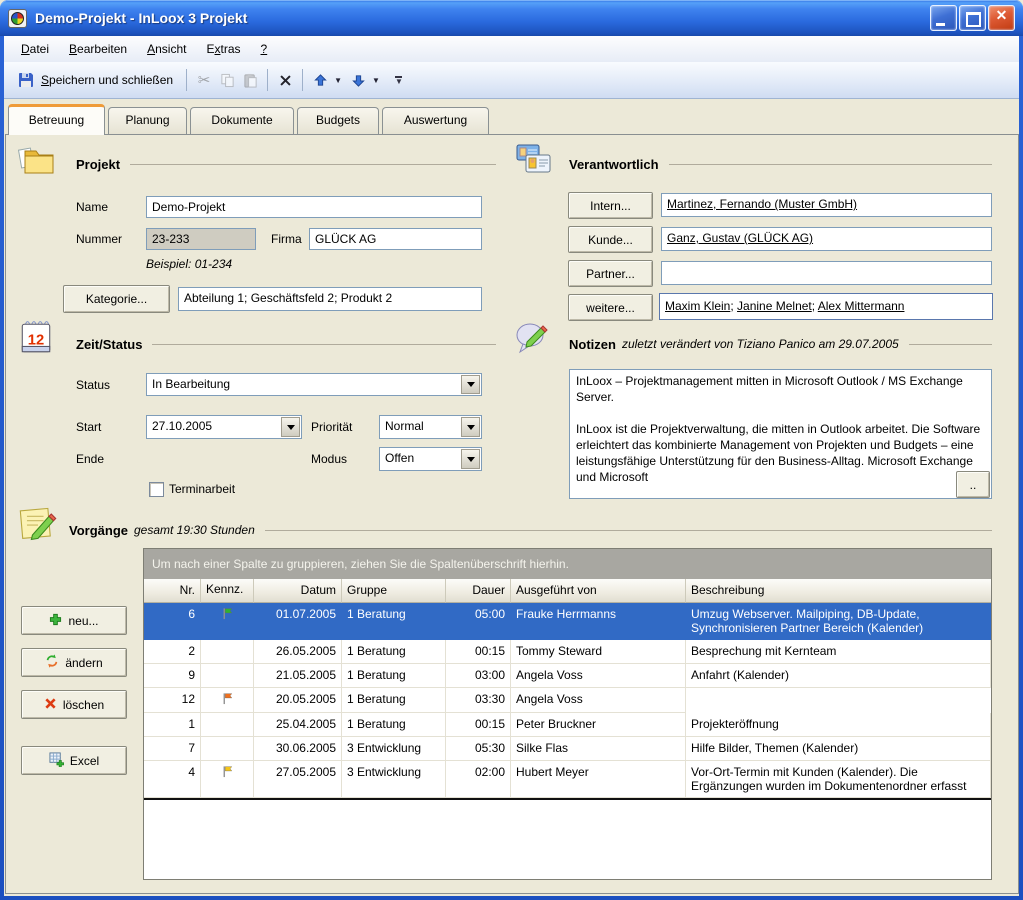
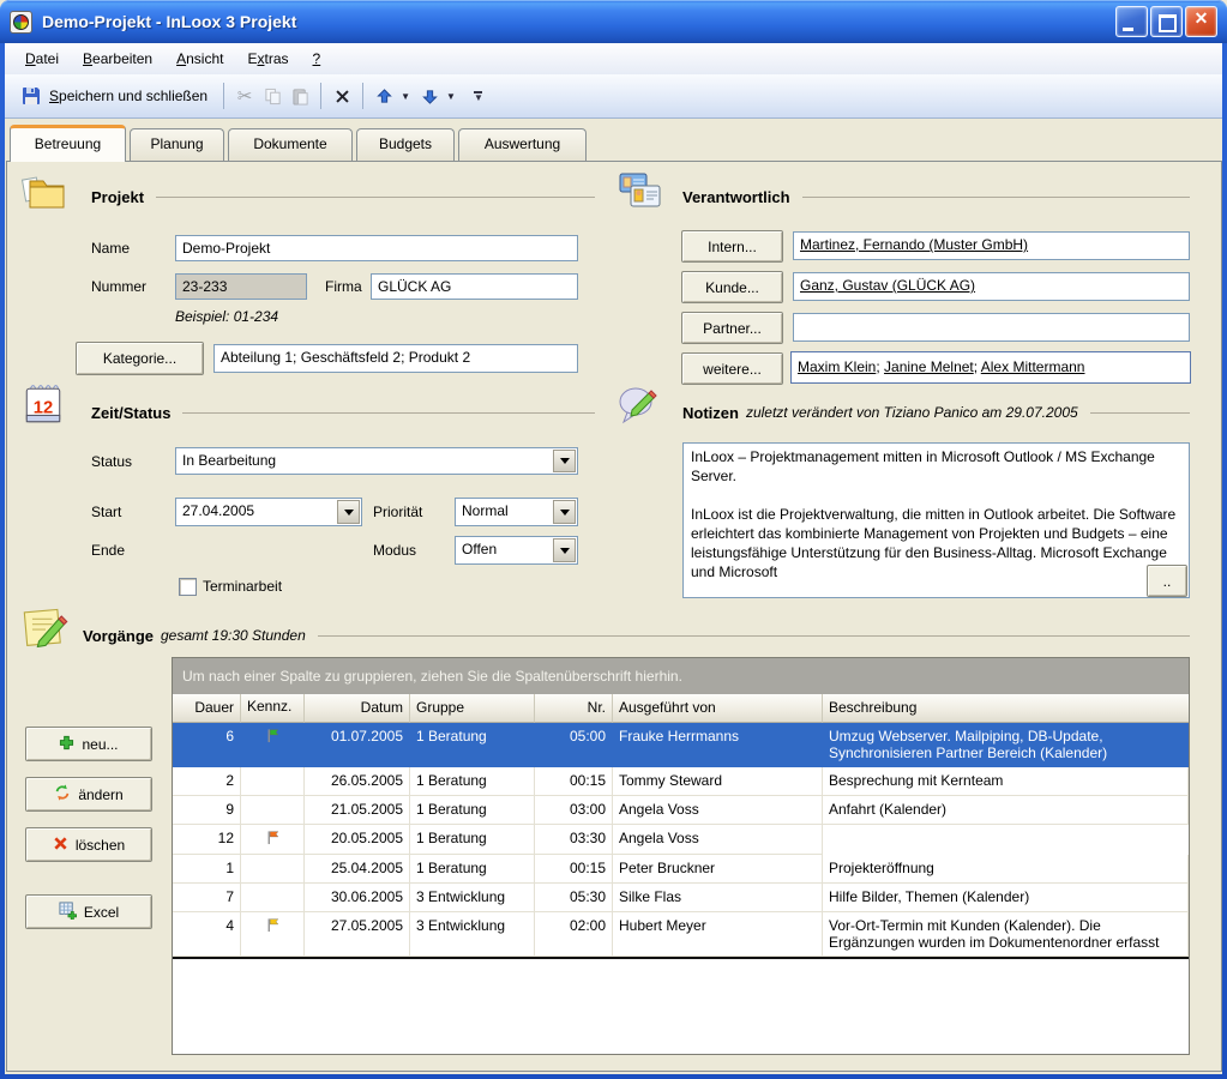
  Demo-Projekt - InLoox 3 Projekt
  ✕
  Datei
  Bearbeiten
  Ansicht
  Extras
  ?
  Speichern und schließen
  ✂
  ▼
  ▼
  ▼
  Betreuung
  Planung
  Dokumente
  Budgets
  Auswertung
  Projekt
  Name
  Demo-Projekt
  Nummer
  23-233
  Firma
  GLÜCK AG
  Beispiel: 01-234
  Kategorie...
  Abteilung 1; Geschäftsfeld 2; Produkt 2
  Verantwortlich
  Intern...
  Martinez, Fernando (Muster GmbH)
  Kunde...
  Ganz, Gustav (GLÜCK AG)
  Partner...
  weitere...
  Maxim Klein; Janine Melnet; Alex Mittermann
  12
  Zeit/Status
  Status
  In Bearbeitung
  Start
- 27.10.2005
+ 27.04.2005
  Priorität
  Normal
  Ende
  Modus
  Offen
  Terminarbeit
  Notizen
  zuletzt verändert von Tiziano Panico am 29.07.2005
  InLoox – Projektmanagement mitten in Microsoft Outlook / MS Exchange Server.
  InLoox ist die Projektverwaltung, die mitten in Outlook arbeitet. Die Software erleichtert das kombinierte Management von Projekten und Budgets – eine leistungsfähige Unterstützung für den Business-Alltag. Microsoft Exchange und Microsoft
  ..
  Vorgänge
  gesamt 19:30 Stunden
  neu...
  ändern
  löschen
  Excel
  Um nach einer Spalte zu gruppieren, ziehen Sie die Spaltenüberschrift hierhin.
- Nr.
+ Dauer
  Kennz.
  Datum
  Gruppe
- Dauer
+ Nr.
  Ausgeführt von
  Beschreibung
  6
  01.07.2005
  1 Beratung
  05:00
  Frauke Herrmanns
  Umzug Webserver. Mailpiping, DB-Update, Synchronisieren Partner Bereich (Kalender)
  2
  26.05.2005
  1 Beratung
  00:15
  Tommy Steward
  Besprechung mit Kernteam
  9
  21.05.2005
  1 Beratung
  03:00
  Angela Voss
  Anfahrt (Kalender)
  12
  20.05.2005
  1 Beratung
  03:30
  Angela Voss
  1
  25.04.2005
  1 Beratung
  00:15
  Peter Bruckner
  Projekteröffnung
  7
  30.06.2005
  3 Entwicklung
  05:30
  Silke Flas
  Hilfe Bilder, Themen (Kalender)
  4
  27.05.2005
  3 Entwicklung
  02:00
  Hubert Meyer
  Vor-Ort-Termin mit Kunden (Kalender). Die Ergänzungen wurden im Dokumentenordner erfasst
